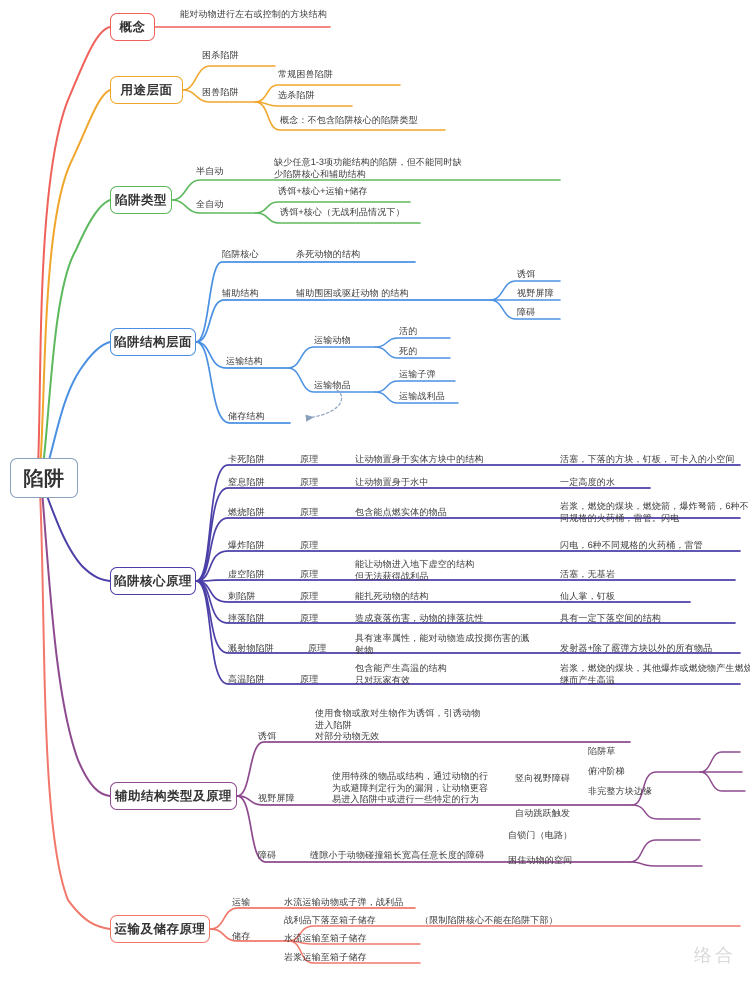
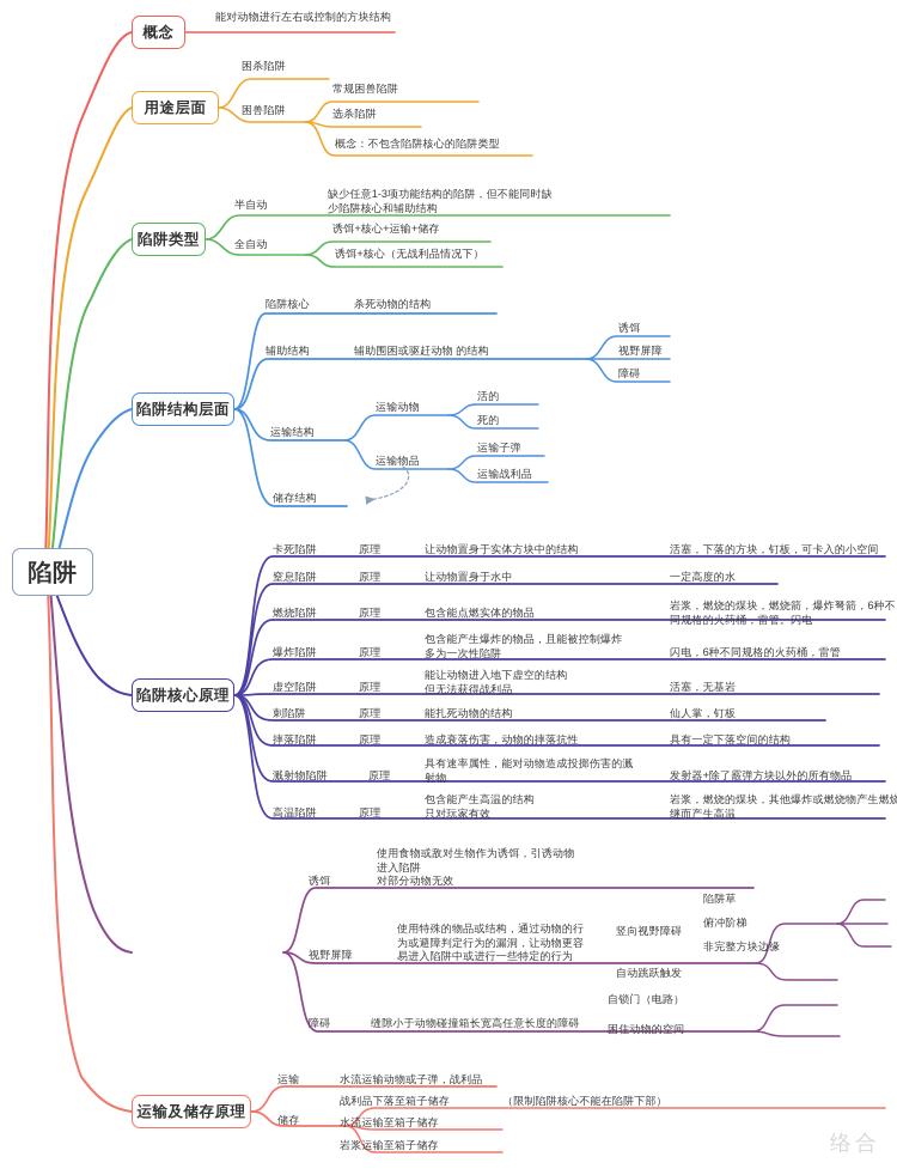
  陷阱
  概念
  用途层面
  陷阱类型
  陷阱结构层面
  陷阱核心原理
- 辅助结构类型及原理
  运输及储存原理
  能对动物进行左右或控制的方块结构
  困杀陷阱
  困兽陷阱
  常规困兽陷阱
  选杀陷阱
  概念：不包含陷阱核心的陷阱类型
  半自动
  缺少任意1-3项功能结构的陷阱，但不能同时缺
  少陷阱核心和辅助结构
  全自动
  诱饵+核心+运输+储存
  诱饵+核心（无战利品情况下）
  陷阱核心
  杀死动物的结构
  辅助结构
  辅助围困或驱赶动物 的结构
  诱饵
  视野屏障
  障碍
  运输结构
  运输动物
  活的
  死的
  运输物品
  运输子弹
  运输战利品
  储存结构
  卡死陷阱
  原理
  让动物置身于实体方块中的结构
  活塞，下落的方块，钉板，可卡入的小空间
  窒息陷阱
  原理
  让动物置身于水中
  一定高度的水
  燃烧陷阱
  原理
  包含能点燃实体的物品
  岩浆，燃烧的煤块，燃烧箭，爆炸弩箭，6种不
  同规格的火药桶，雷管。闪电
  爆炸陷阱
  原理
+ 包含能产生爆炸的物品，且能被控制爆炸
+ 多为一次性陷阱
  闪电，6种不同规格的火药桶，雷管
  虚空陷阱
  原理
  能让动物进入地下虚空的结构
  但无法获得战利品
  活塞，无基岩
  刺陷阱
  原理
  能扎死动物的结构
  仙人掌，钉板
  摔落陷阱
  原理
  造成衰落伤害，动物的摔落抗性
  具有一定下落空间的结构
  溅射物陷阱
  原理
  具有速率属性，能对动物造成投掷伤害的溅
  射物
  发射器+除了霰弹方块以外的所有物品
  高温陷阱
  原理
  包含能产生高温的结构
  只对玩家有效
  岩浆，燃烧的煤块，其他爆炸或燃烧物产生燃烧
  继而产生高温
  诱饵
  使用食物或敌对生物作为诱饵，引诱动物
  进入陷阱
  对部分动物无效
  视野屏障
  使用特殊的物品或结构，通过动物的行
  为或避障判定行为的漏洞，让动物更容
  易进入陷阱中或进行一些特定的行为
  竖向视野障碍
  陷阱草
  俯冲阶梯
  非完整方块边缘
  自动跳跃触发
  障碍
  缝隙小于动物碰撞箱长宽高任意长度的障碍
  自锁门（电路）
  困住动物的空间
  运输
  水流运输动物或子弹，战利品
  储存
  战利品下落至箱子储存
  （限制陷阱核心不能在陷阱下部）
  水流运输至箱子储存
  岩浆运输至箱子储存
  络合
